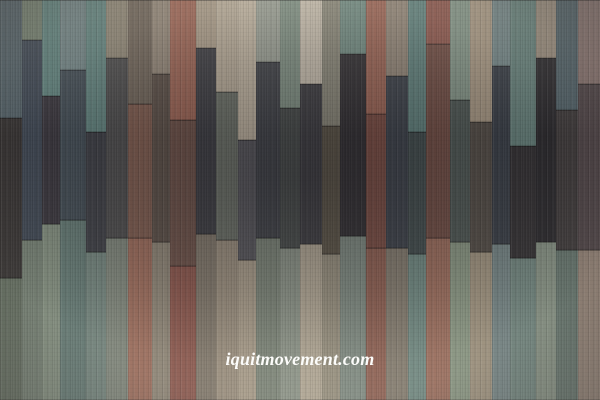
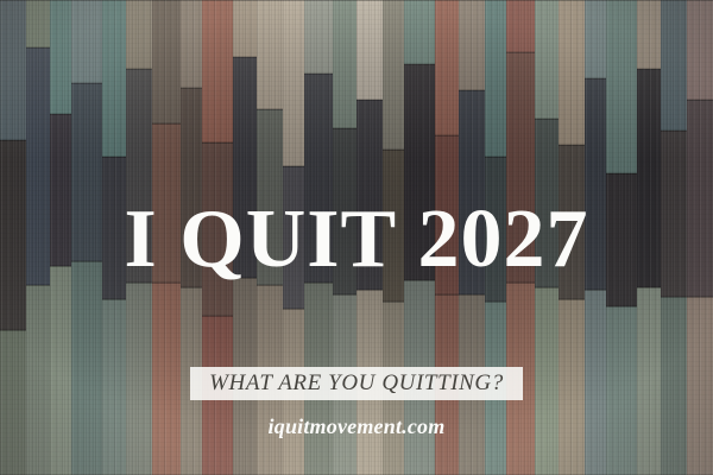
+ I QUIT 2027
+ WHAT ARE YOU QUITTING?
  iquitmovement.com
